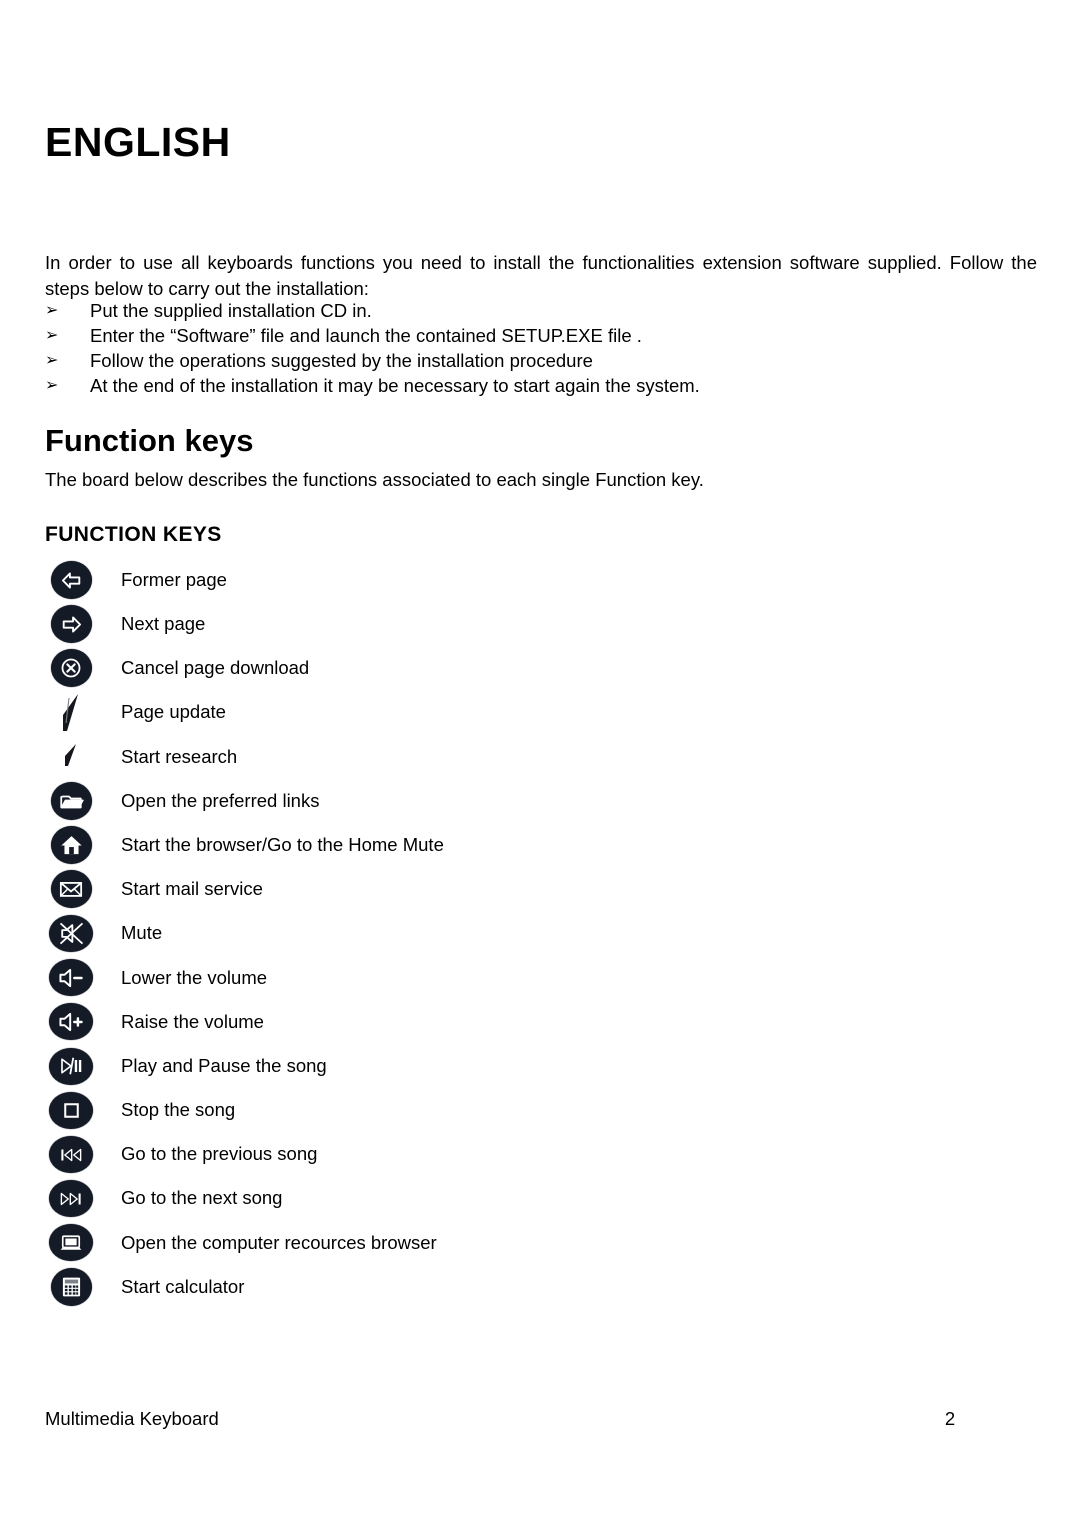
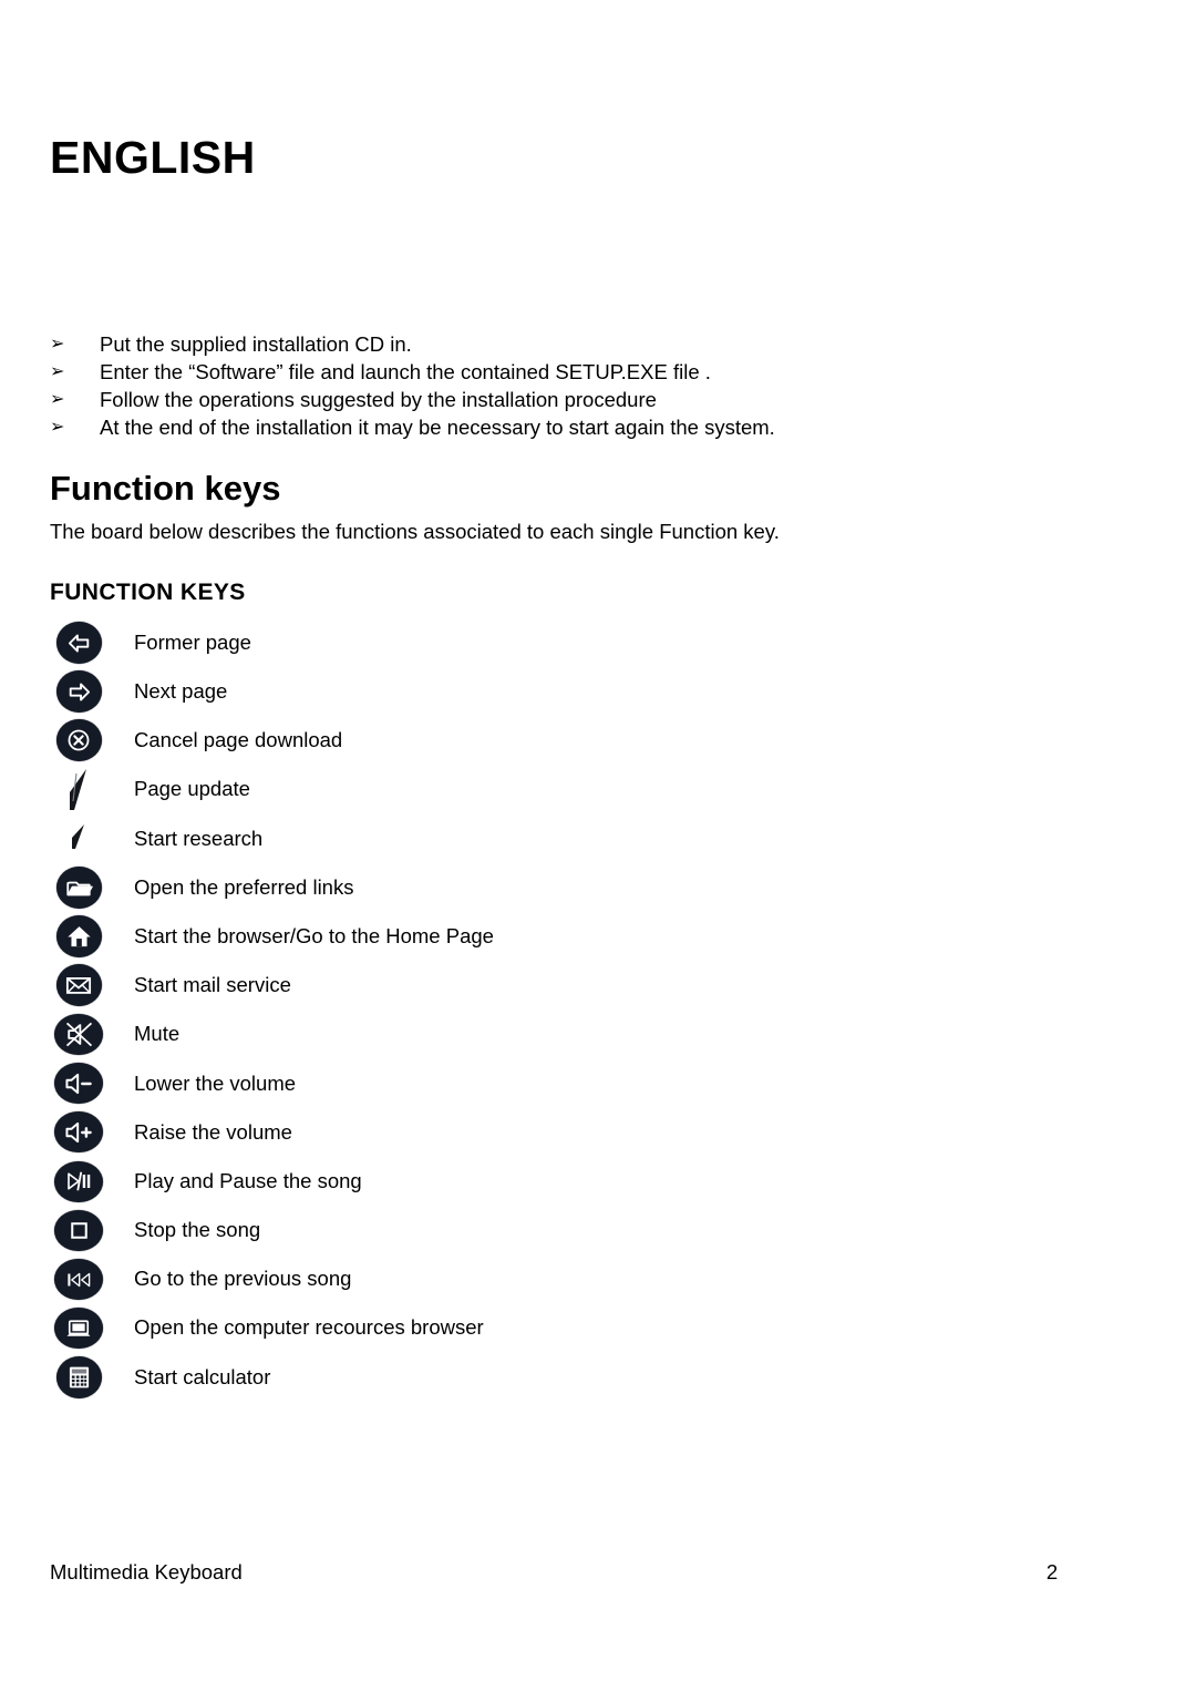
  ENGLISH
- In order to use all keyboards functions you need to install the functionalities extension software supplied. Follow the steps below to carry out the installation:
  ➢
  Put the supplied installation CD in.
  ➢
  Enter the “Software” file and launch the contained SETUP.EXE file .
  ➢
  Follow the operations suggested by the installation procedure
  ➢
  At the end of the installation it may be necessary to start again the system.
  Function keys
  The board below describes the functions associated to each single Function key.
  FUNCTION KEYS
  Former page
  Next page
  Cancel page download
  Page update
  Start research
  Open the preferred links
- Start the browser/Go to the Home Mute
+ Start the browser/Go to the Home Page
  Start mail service
  Mute
  Lower the volume
  Raise the volume
  Play and Pause the song
  Stop the song
  Go to the previous song
- Go to the next song
  Open the computer recources browser
  Start calculator
  Multimedia Keyboard
  2
